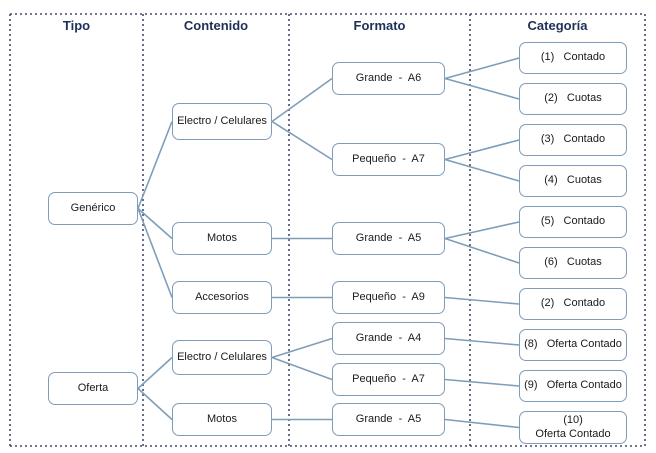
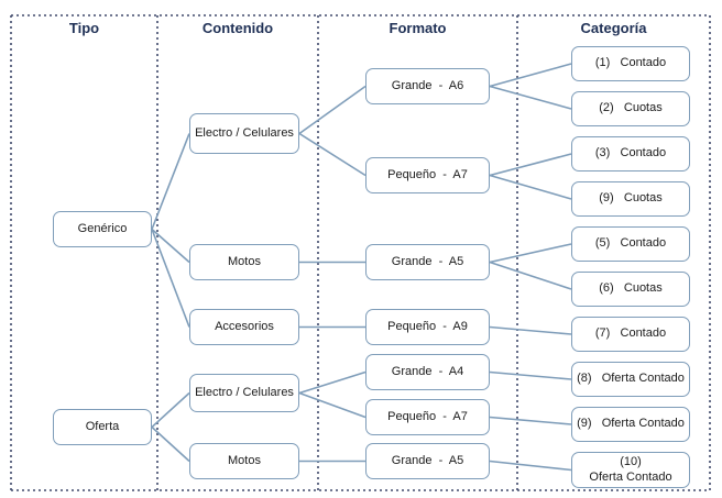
  Tipo
  Contenido
  Formato
  Categoría
  Genérico
  Oferta
  Electro / Celulares
  Motos
  Accesorios
  Electro / Celulares
  Motos
  Grande - A6
  Pequeño - A7
  Grande - A5
  Pequeño - A9
  Grande - A4
  Pequeño - A7
  Grande - A5
  (1) Contado
  (2) Cuotas
  (3) Contado
- (4) Cuotas
+ (9) Cuotas
  (5) Contado
  (6) Cuotas
- (2) Contado
+ (7) Contado
  (8) Oferta Contado
  (9) Oferta Contado
  (10)
  Oferta Contado
